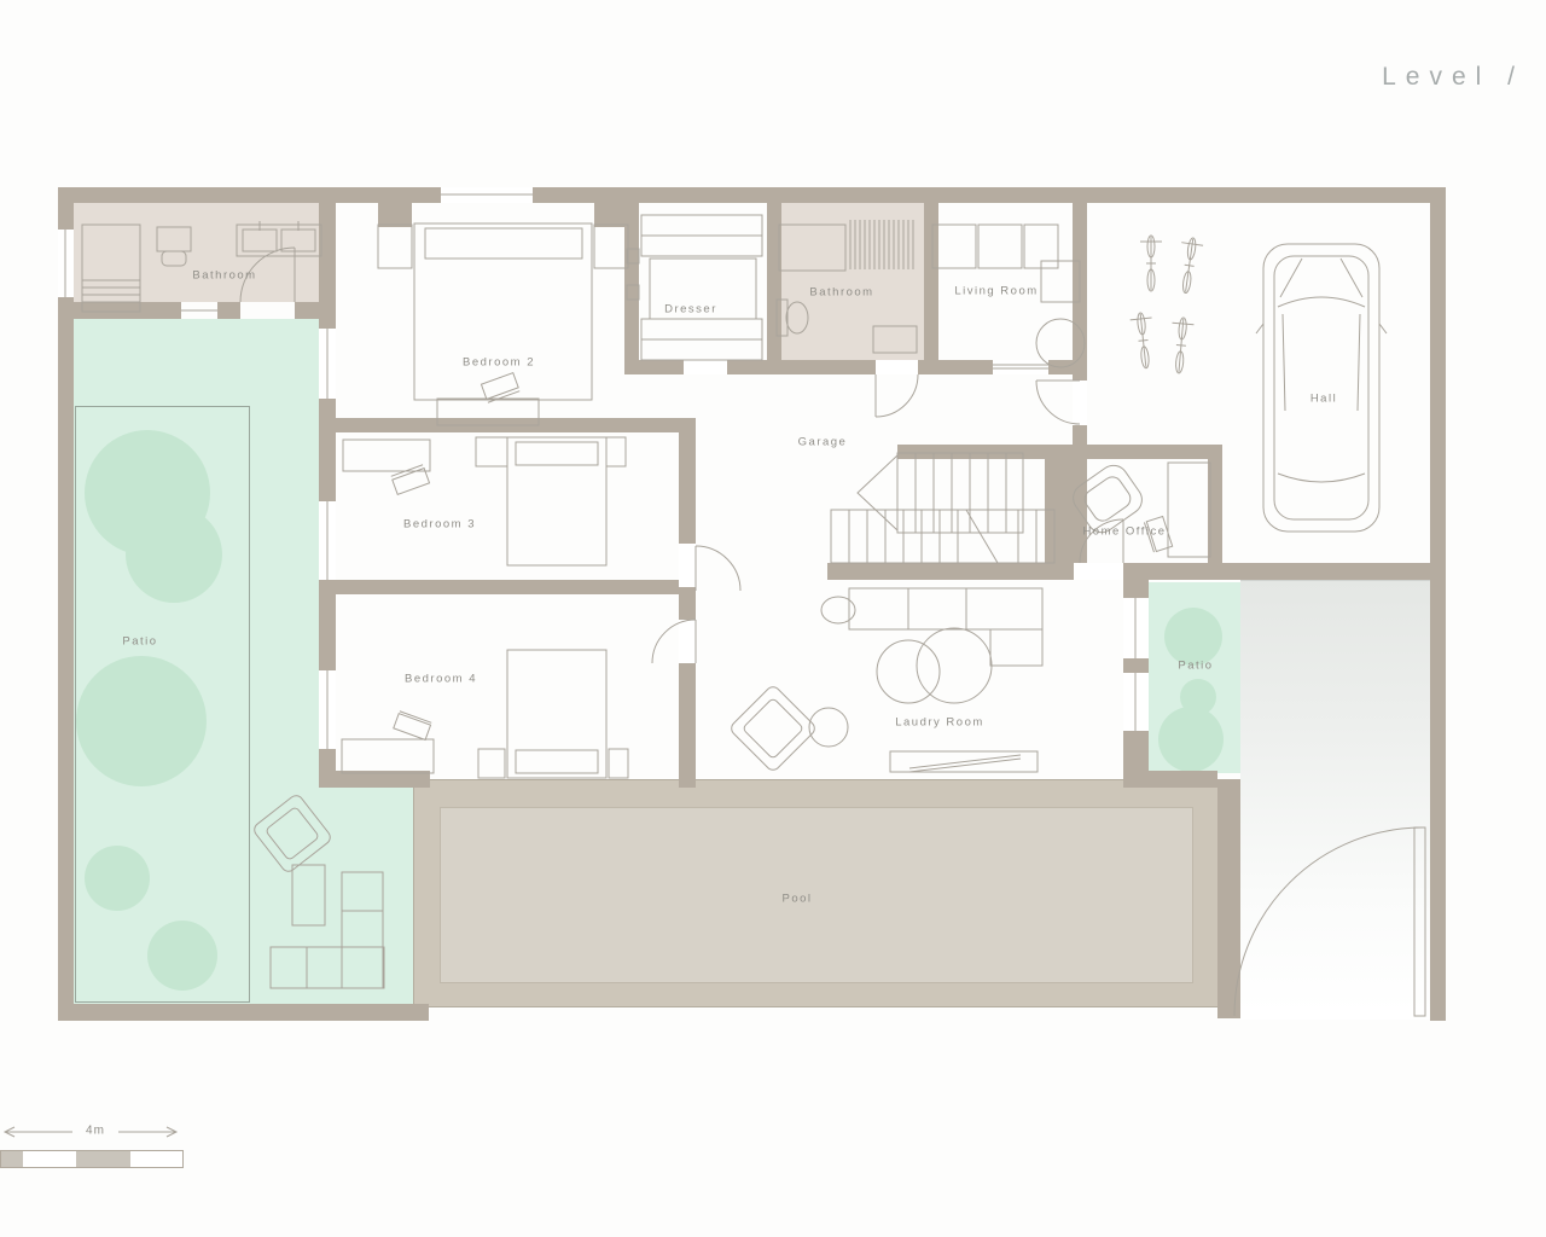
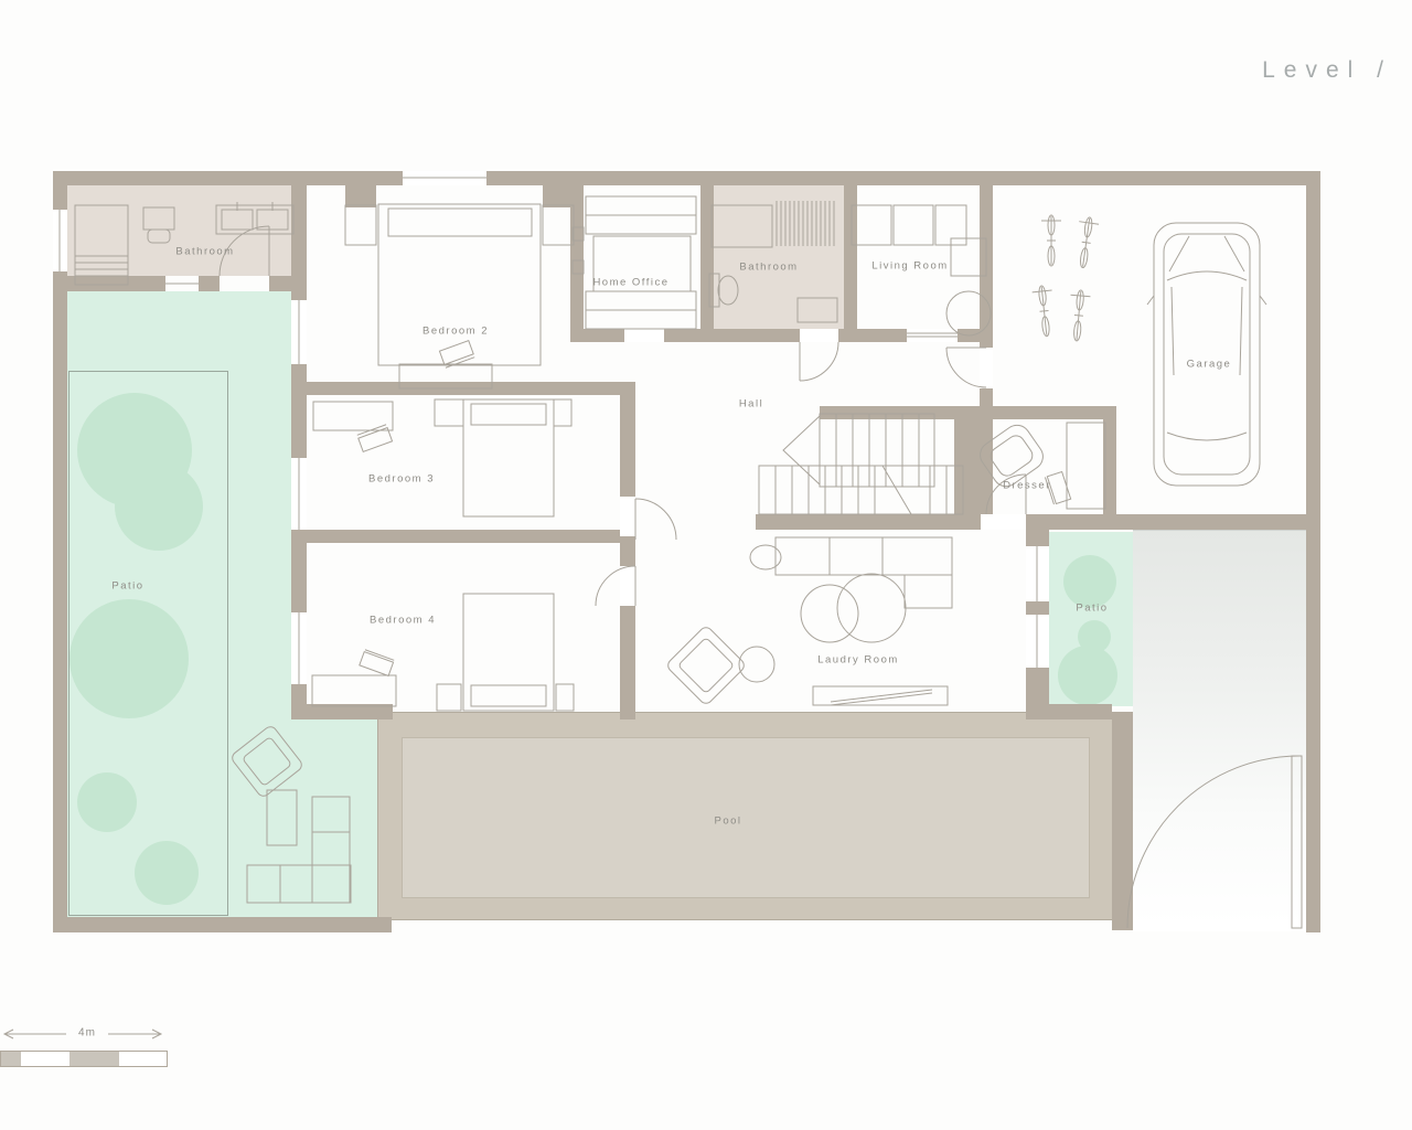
  Bathroom
  Bedroom 2
- Dresser
+ Home Office
  Bathroom
  Living Room
- Hall
+ Garage
  Bedroom 3
- Garage
+ Hall
- Home Office
+ Dresser
  Bedroom 4
  Laudry Room
  Patio
  Patio
  Pool
  Level /
  4m
